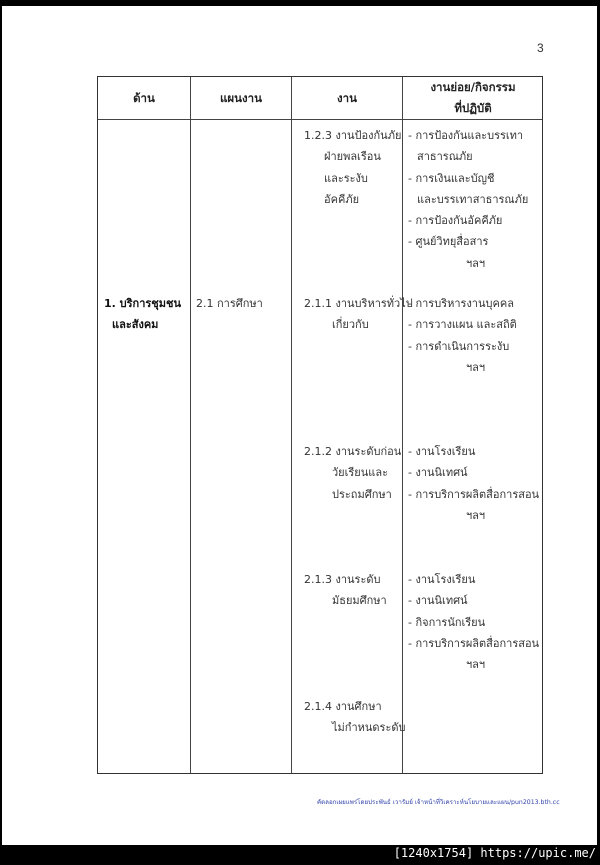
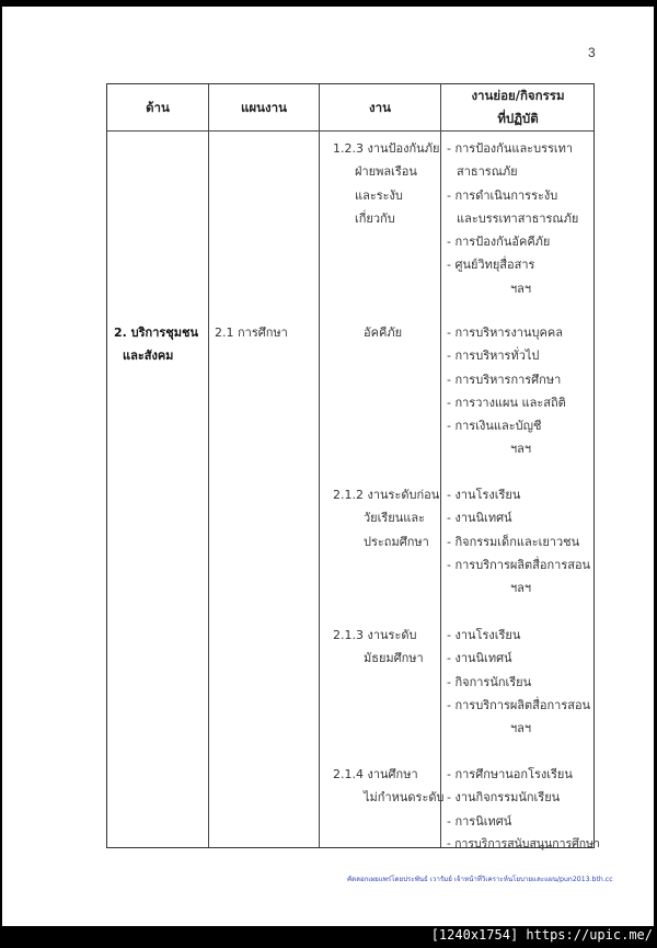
  3
  ด้าน
  แผนงาน
  งาน
  งานย่อย/กิจกรรม
  ที่ปฏิบัติ
- 1. บริการชุมชน
+ 2. บริการชุมชน
  และสังคม
  2.1 การศึกษา
  1.2.3 งานป้องกันภัย
  ฝ่ายพลเรือน
  และระงับ
- อัคคีภัย
+ เกี่ยวกับ
  - การป้องกันและบรรเทา
  สาธารณภัย
- - การเงินและบัญชี
+ - การดำเนินการระงับ
  และบรรเทาสาธารณภัย
  - การป้องกันอัคคีภัย
  - ศูนย์วิทยุสื่อสาร
  ฯลฯ
- 2.1.1 งานบริหารทั่วไป
- เกี่ยวกับ
+ อัคคีภัย
  - การบริหารงานบุคคล
+ - การบริหารทั่วไป
+ - การบริหารการศึกษา
  - การวางแผน และสถิติ
- - การดำเนินการระงับ
+ - การเงินและบัญชี
  ฯลฯ
  2.1.2 งานระดับก่อน
  วัยเรียนและ
  ประถมศึกษา
  - งานโรงเรียน
  - งานนิเทศน์
+ - กิจกรรมเด็กและเยาวชน
  - การบริการผลิตสื่อการสอน
  ฯลฯ
  2.1.3 งานระดับ
  มัธยมศึกษา
  - งานโรงเรียน
  - งานนิเทศน์
  - กิจการนักเรียน
  - การบริการผลิตสื่อการสอน
  ฯลฯ
  2.1.4 งานศึกษา
  ไม่กำหนดระดับ
+ - การศึกษานอกโรงเรียน
+ - งานกิจกรรมนักเรียน
+ - การนิเทศน์
+ - การบริการสนับสนุนการศึกษา
  [1240x1754] https://upic.me/
